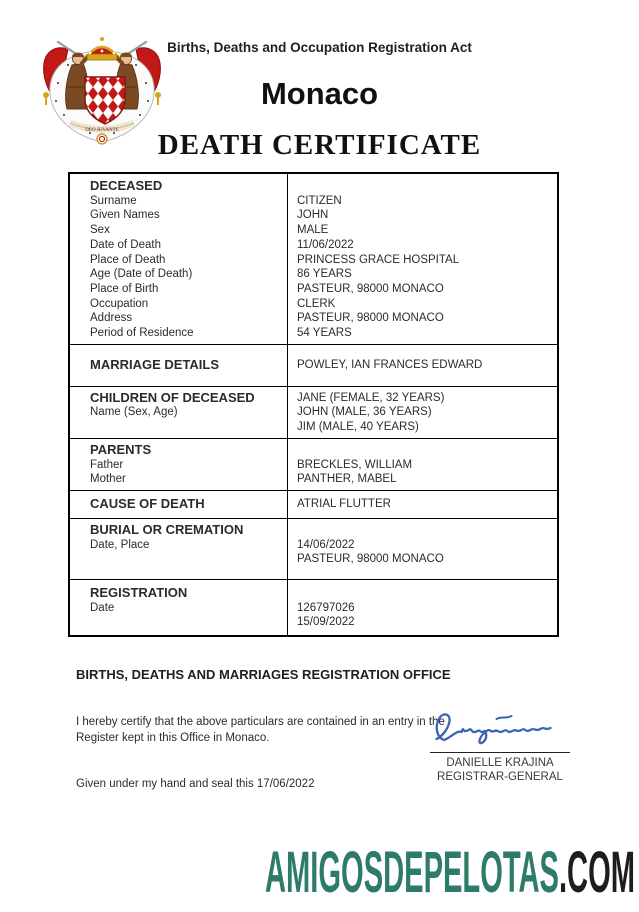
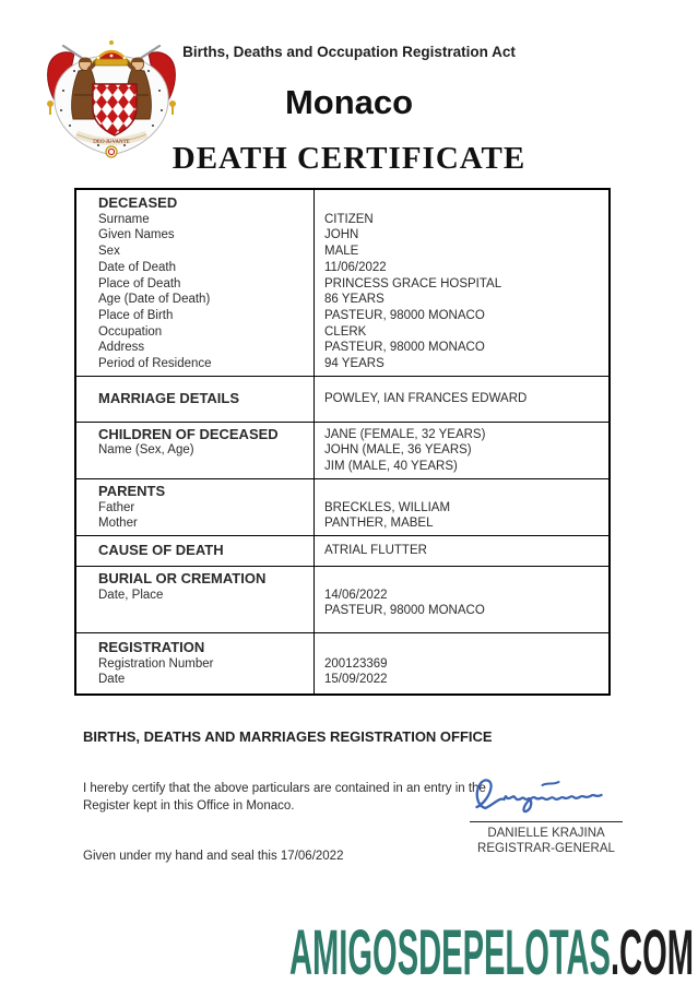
  Births, Deaths and Occupation Registration Act
  Monaco
  DEATH CERTIFICATE
  DECEASED
  Surname
  Given Names
  Sex
  Date of Death
  Place of Death
  Age (Date of Death)
  Place of Birth
  Occupation
  Address
  Period of Residence
  CITIZEN
  JOHN
  MALE
  11/06/2022
  PRINCESS GRACE HOSPITAL
  86 YEARS
  PASTEUR, 98000 MONACO
  CLERK
  PASTEUR, 98000 MONACO
- 54 YEARS
+ 94 YEARS
  MARRIAGE DETAILS
  POWLEY, IAN FRANCES EDWARD
  CHILDREN OF DECEASED
  Name (Sex, Age)
  JANE (FEMALE, 32 YEARS)
  JOHN (MALE, 36 YEARS)
  JIM (MALE, 40 YEARS)
  PARENTS
  Father
  Mother
  BRECKLES, WILLIAM
  PANTHER, MABEL
  CAUSE OF DEATH
  ATRIAL FLUTTER
  BURIAL OR CREMATION
  Date, Place
  14/06/2022
  PASTEUR, 98000 MONACO
  REGISTRATION
+ Registration Number
  Date
- 126797026
+ 200123369
  15/09/2022
  BIRTHS, DEATHS AND MARRIAGES REGISTRATION OFFICE
  I hereby certify that the above particulars are contained in an entry in the Register kept in this Office in Monaco.
  Given under my hand and seal this 17/06/2022
  DANIELLE KRAJINA
  REGISTRAR-GENERAL
  AMIGOSDEPELOTAS.COM
